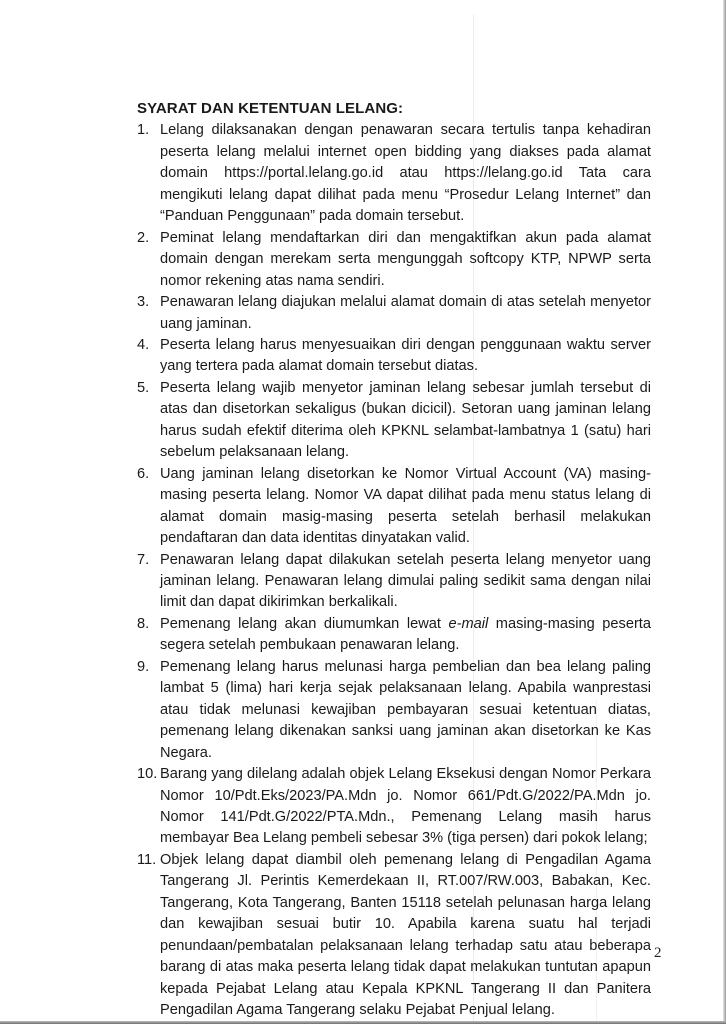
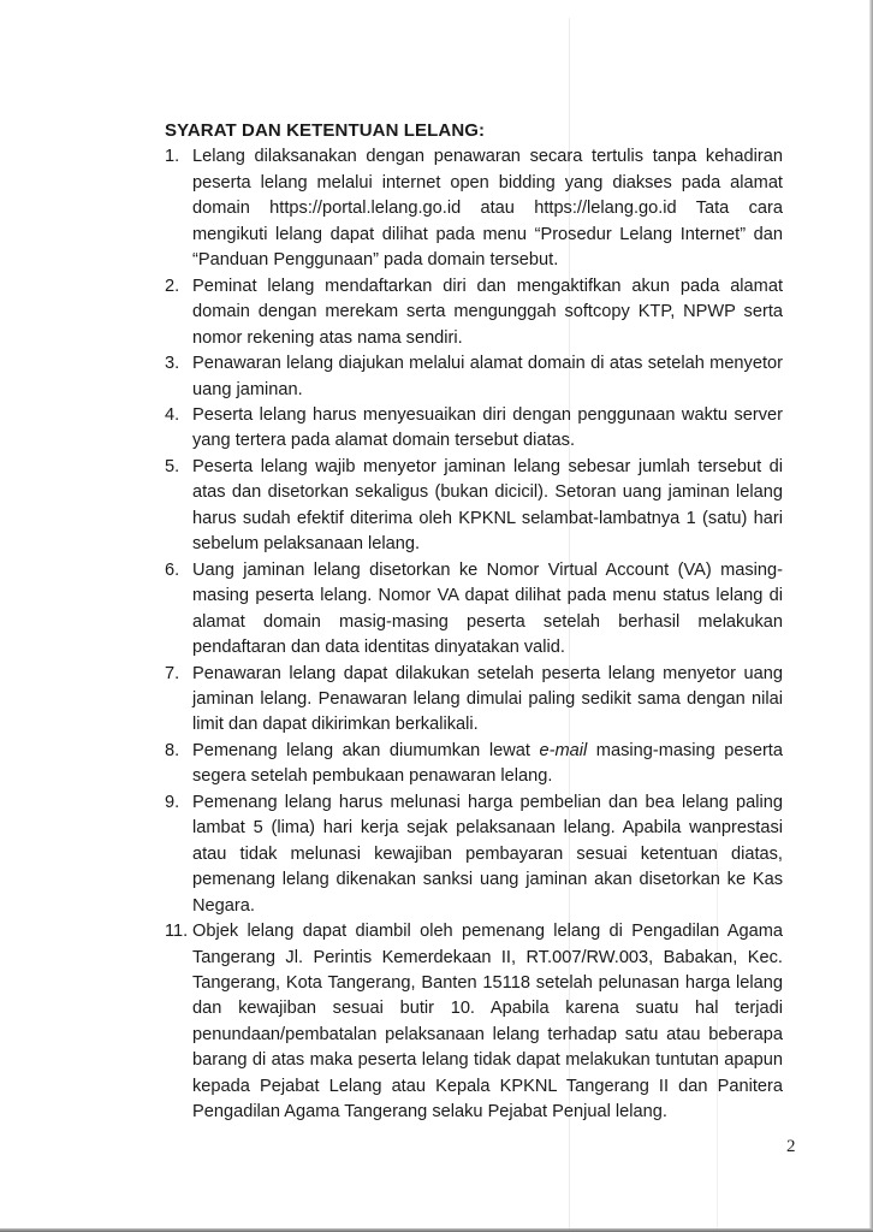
  SYARAT DAN KETENTUAN LELANG:
  1.
  Lelang dilaksanakan dengan penawaran secara tertulis tanpa kehadiran peserta lelang melalui internet open bidding yang diakses pada alamat domain https://portal.lelang.go.id atau https://lelang.go.id Tata cara mengikuti lelang dapat dilihat pada menu “Prosedur Lelang Internet” dan “Panduan Penggunaan” pada domain tersebut.
  2.
  Peminat lelang mendaftarkan diri dan mengaktifkan akun pada alamat domain dengan merekam serta mengunggah softcopy KTP, NPWP serta nomor rekening atas nama sendiri.
  3.
  Penawaran lelang diajukan melalui alamat domain di atas setelah menyetor uang jaminan.
  4.
  Peserta lelang harus menyesuaikan diri dengan penggunaan waktu server yang tertera pada alamat domain tersebut diatas.
  5.
  Peserta lelang wajib menyetor jaminan lelang sebesar jumlah tersebut di atas dan disetorkan sekaligus (bukan dicicil). Setoran uang jaminan lelang harus sudah efektif diterima oleh KPKNL selambat-lambatnya 1 (satu) hari sebelum pelaksanaan lelang.
  6.
  Uang jaminan lelang disetorkan ke Nomor Virtual Account (VA) masing-masing peserta lelang. Nomor VA dapat dilihat pada menu status lelang di alamat domain masig-masing peserta setelah berhasil melakukan pendaftaran dan data identitas dinyatakan valid.
  7.
  Penawaran lelang dapat dilakukan setelah peserta lelang menyetor uang jaminan lelang. Penawaran lelang dimulai paling sedikit sama dengan nilai limit dan dapat dikirimkan berkalikali.
  8.
  Pemenang lelang akan diumumkan lewat e-mail masing-masing peserta segera setelah pembukaan penawaran lelang.
  9.
  Pemenang lelang harus melunasi harga pembelian dan bea lelang paling lambat 5 (lima) hari kerja sejak pelaksanaan lelang. Apabila wanprestasi atau tidak melunasi kewajiban pembayaran sesuai ketentuan diatas, pemenang lelang dikenakan sanksi uang jaminan akan disetorkan ke Kas Negara.
- 10.
- Barang yang dilelang adalah objek Lelang Eksekusi dengan Nomor Perkara Nomor 10/Pdt.Eks/2023/PA.Mdn jo. Nomor 661/Pdt.G/2022/PA.Mdn jo. Nomor 141/Pdt.G/2022/PTA.Mdn., Pemenang Lelang masih harus membayar Bea Lelang pembeli sebesar 3% (tiga persen) dari pokok lelang;
  11.
  Objek lelang dapat diambil oleh pemenang lelang di Pengadilan Agama Tangerang Jl. Perintis Kemerdekaan II, RT.007/RW.003, Babakan, Kec. Tangerang, Kota Tangerang, Banten 15118 setelah pelunasan harga lelang dan kewajiban sesuai butir 10. Apabila karena suatu hal terjadi penundaan/pembatalan pelaksanaan lelang terhadap satu atau beberapa barang di atas maka peserta lelang tidak dapat melakukan tuntutan apapun kepada Pejabat Lelang atau Kepala KPKNL Tangerang II dan Panitera Pengadilan Agama Tangerang selaku Pejabat Penjual lelang.
  2
